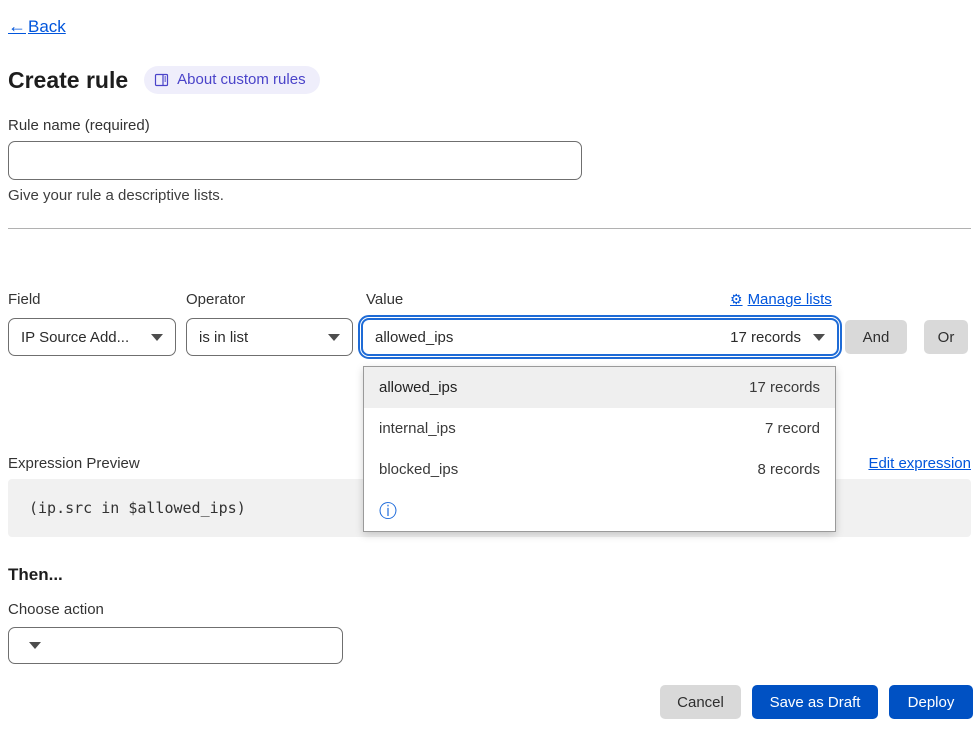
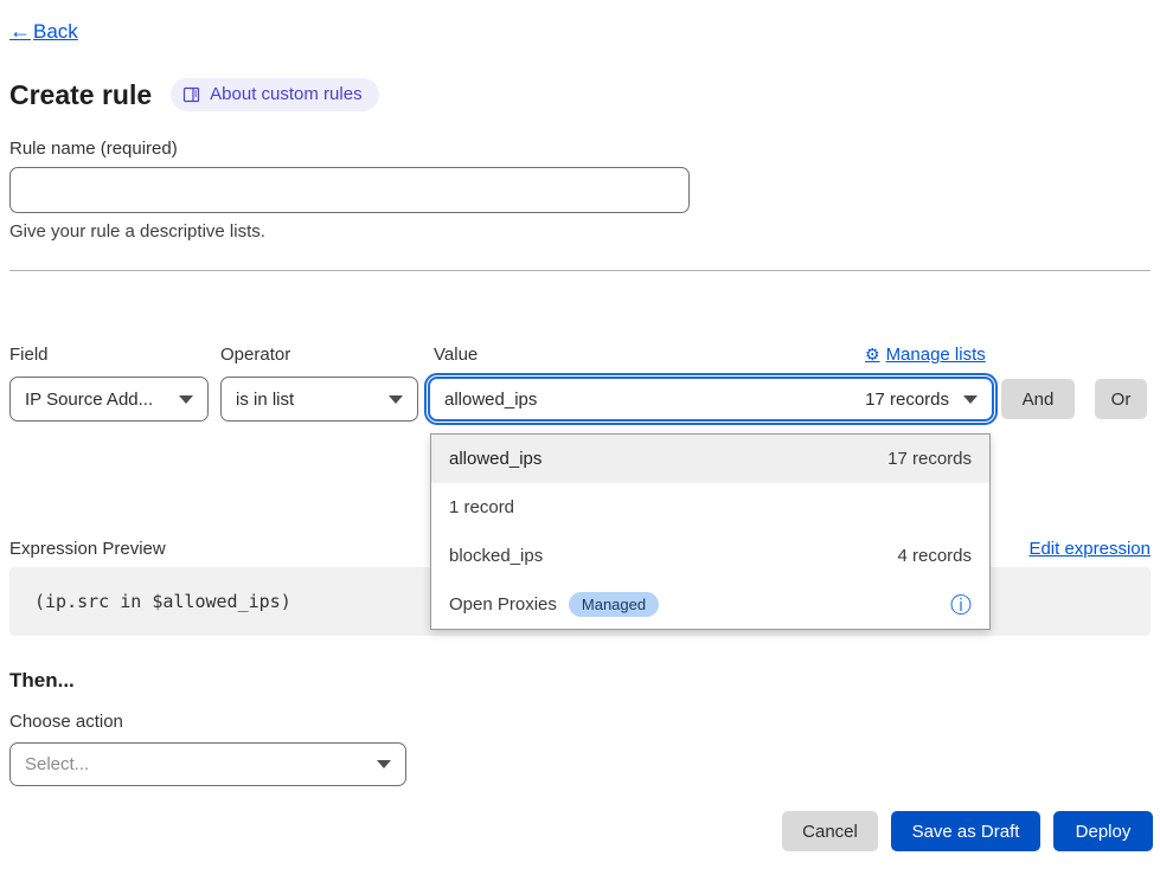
  ←
  Back
  Create rule
  About custom rules
  Rule name (required)
  Give your rule a descriptive lists.
  Field
  Operator
  Value
  ⚙
  Manage lists
  IP Source Add...
  is in list
  allowed_ips
  17 records
  And
  Or
  Expression Preview
  Edit expression
  (ip.src in $allowed_ips)
  allowed_ips
  17 records
- internal_ips
- 7 record
+ 1 record
  blocked_ips
- 8 records
+ 4 records
+ Open Proxies
+ Managed
  ⓘ
  Then...
  Choose action
+ Select...
  Cancel
  Save as Draft
  Deploy
